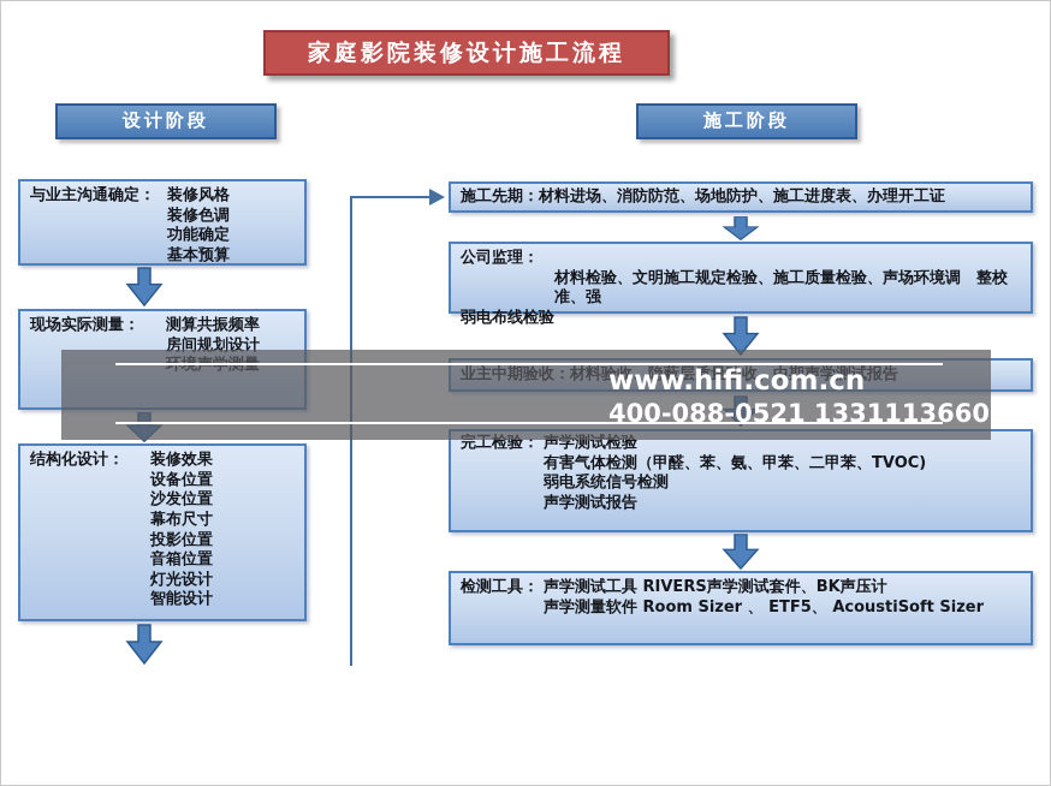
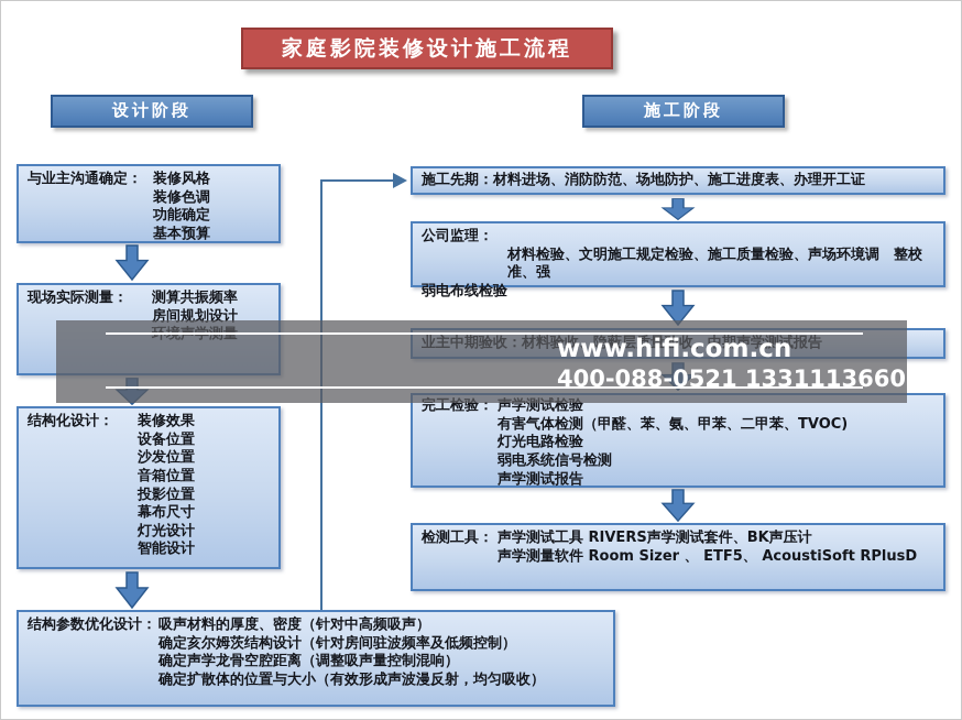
  家庭影院装修设计施工流程
  设计阶段
  施工阶段
  与业主沟通确定：
  装修风格
  装修色调
  功能确定
  基本预算
  现场实际测量：
  测算共振频率
  房间规划设计
  结构化设计：
  装修效果
  设备位置
  沙发位置
- 幕布尺寸
+ 音箱位置
  投影位置
- 音箱位置
+ 幕布尺寸
  灯光设计
  智能设计
+ 结构参数优化设计：
+ 吸声材料的厚度、密度（针对中高频吸声）
+ 确定亥尔姆茨结构设计（针对房间驻波频率及低频控制）
+ 确定声学龙骨空腔距离（调整吸声量控制混响）
+ 确定扩散体的位置与大小（有效形成声波漫反射，均匀吸收）
  施工先期：
  材料进场、消防防范、场地防护、施工进度表、办理开工证
  公司监理：
  材料检验、文明施工规定检验、施工质量检验、声场环境调 整校准、强
  弱电布线检验
  业主中期验收：
  材料验收、隐蔽层质量验收、中期声学测试报告
  完工检验：
  声学测试检验
  有害气体检测（甲醛、苯、氨、甲苯、二甲苯、TVOC)
+ 灯光电路检验
  弱电系统信号检测
  声学测试报告
  检测工具：
  声学测试工具 RIVERS声学测试套件、BK声压计
- 声学测量软件 Room Sizer 、 ETF5、 AcoustiSoft Sizer
+ 声学测量软件 Room Sizer 、 ETF5、 AcoustiSoft RPlusD
  www.hifi.com.cn
  400-088-0521 13311136609
